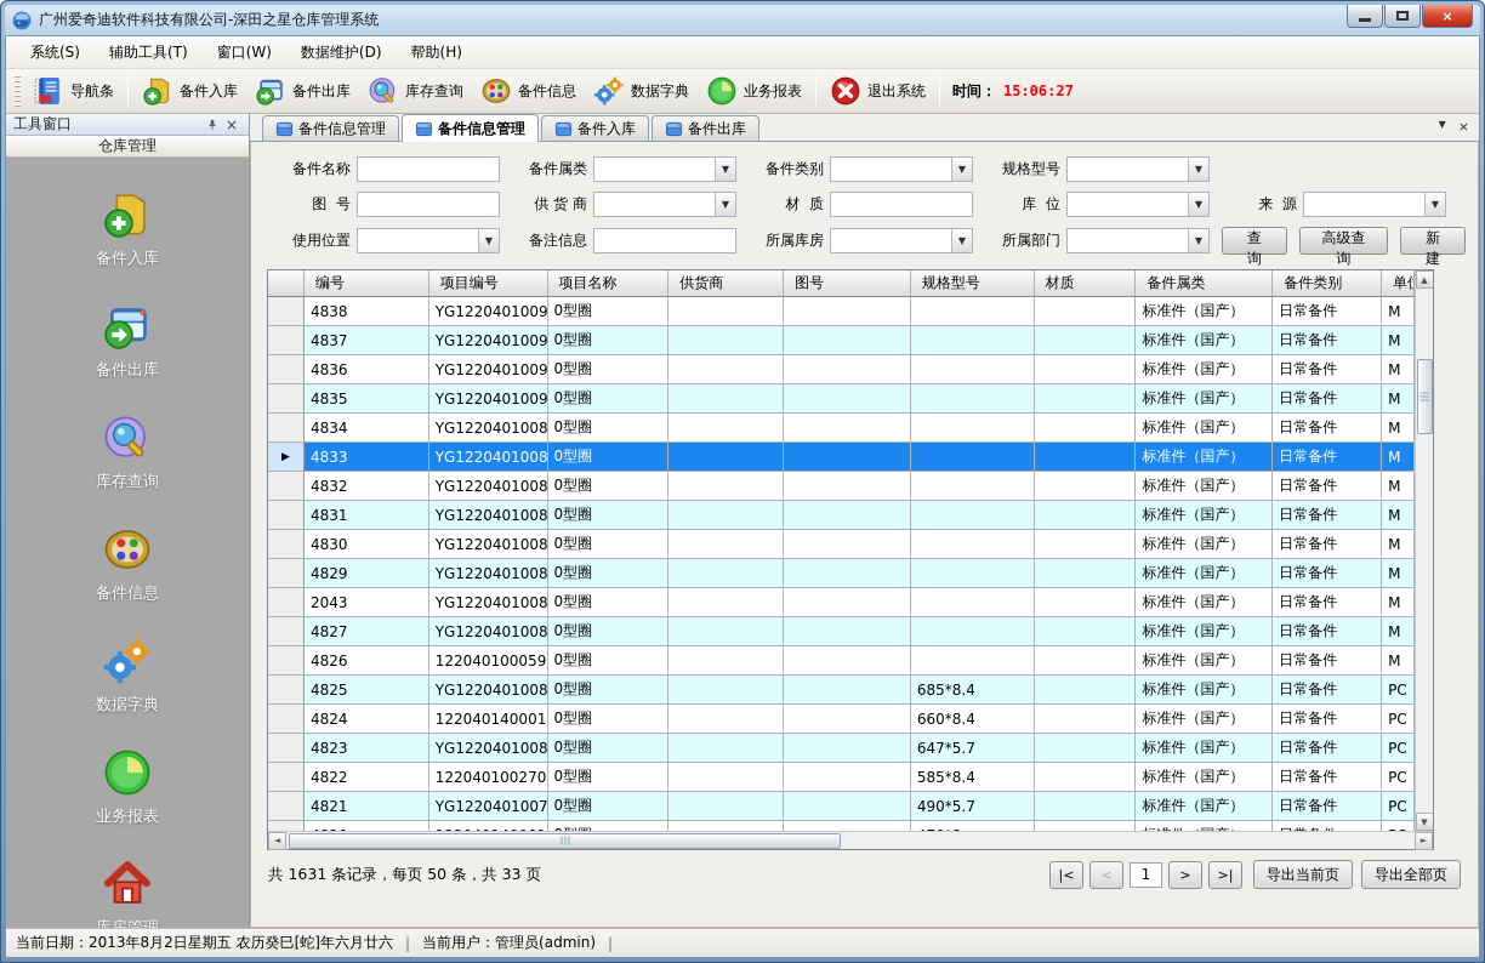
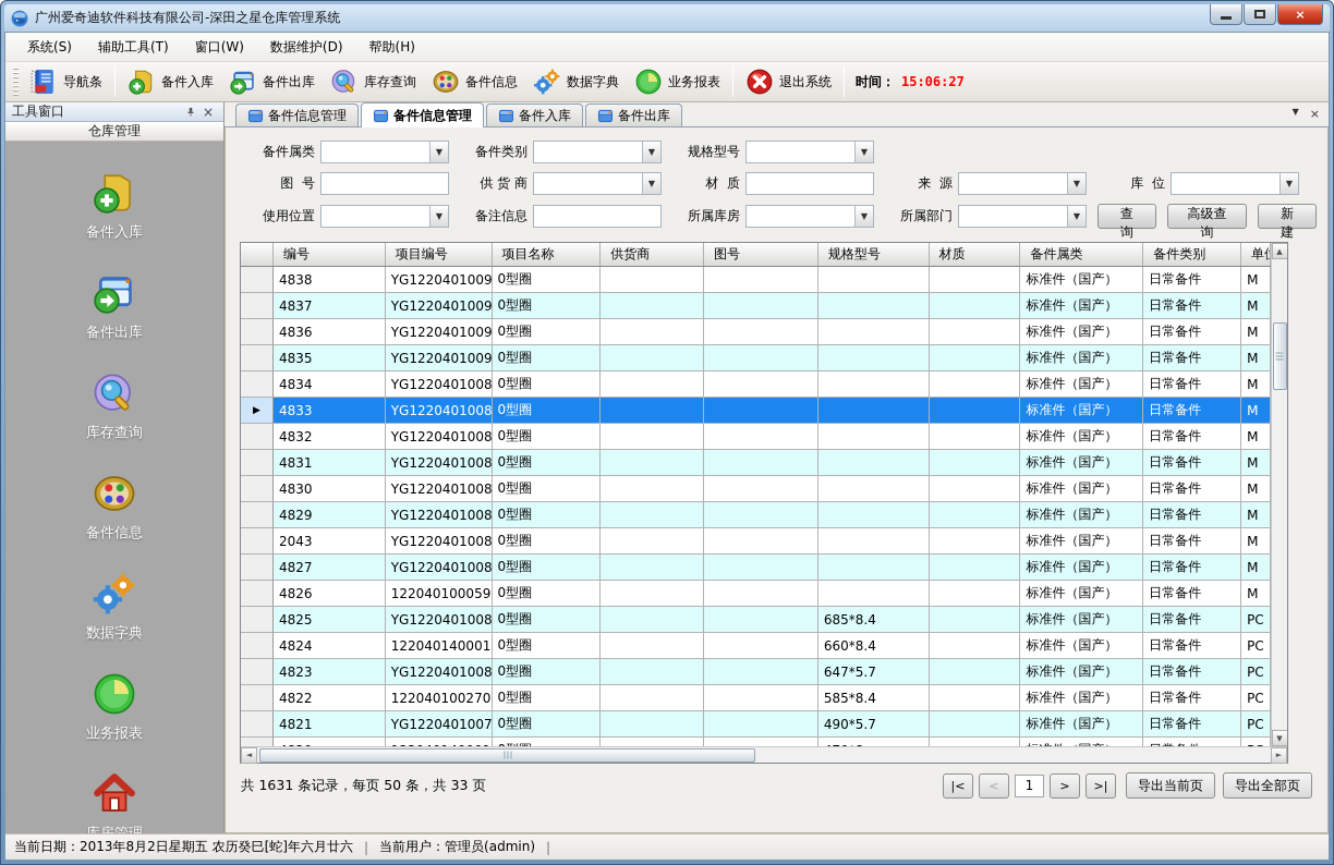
  广州爱奇迪软件科技有限公司-深田之星仓库管理系统
  ×
  系统(S)
  辅助工具(T)
  窗口(W)
  数据维护(D)
  帮助(H)
  导航条
  备件入库
  备件出库
  库存查询
  备件信息
  数据字典
  业务报表
  退出系统
  时间：
  15:06:27
  工具窗口
  ×
  仓库管理
  备件入库
  备件出库
  库存查询
  备件信息
  数据字典
  业务报表
  备件信息管理
  备件信息管理
  备件入库
  备件出库
  ▼
  ×
- 备件名称
  备件属类
  ▼
  备件类别
  ▼
  规格型号
  ▼
  图 号
  供 货 商
  ▼
  材 质
- 库 位
+ 来 源
  ▼
- 来 源
+ 库 位
  ▼
  使用位置
  ▼
  备注信息
  所属库房
  ▼
  所属部门
  ▼
  查询
  高级查询
  新建
  编号
  项目编号
  项目名称
  供货商
  图号
  规格型号
  材质
  备件属类
  备件类别
  4838
  YG1220401009
  0型圈
  标准件（国产）
  日常备件
  M
  4837
  YG1220401009
  0型圈
  标准件（国产）
  日常备件
  M
  4836
  YG1220401009
  0型圈
  标准件（国产）
  日常备件
  M
  4835
  YG1220401009
  0型圈
  标准件（国产）
  日常备件
  M
  4834
  YG1220401008
  0型圈
  标准件（国产）
  日常备件
  M
  ▶
  4833
  YG1220401008
  0型圈
  标准件（国产）
  日常备件
  M
  4832
  YG1220401008
  0型圈
  标准件（国产）
  日常备件
  M
  4831
  YG1220401008
  0型圈
  标准件（国产）
  日常备件
  M
  4830
  YG1220401008
  0型圈
  标准件（国产）
  日常备件
  M
  4829
  YG1220401008
  0型圈
  标准件（国产）
  日常备件
  M
  2043
  YG1220401008
  0型圈
  标准件（国产）
  日常备件
  M
  4827
  YG1220401008
  0型圈
  标准件（国产）
  日常备件
  M
  4826
  122040100059
  0型圈
  标准件（国产）
  日常备件
  M
  4825
  YG1220401008
  0型圈
  685*8.4
  标准件（国产）
  日常备件
  PC
  4824
  122040140001
  0型圈
  660*8.4
  标准件（国产）
  日常备件
  PC
  4823
  YG1220401008
  0型圈
  647*5.7
  标准件（国产）
  日常备件
  PC
  4822
  122040100270
  0型圈
  585*8.4
  标准件（国产）
  日常备件
  PC
  4821
  YG1220401007
  0型圈
  490*5.7
  标准件（国产）
  日常备件
  PC
  ▲
  ▼
  ◄
  ►
  共 1631 条记录，每页 50 条，共 33 页
  |<
  <
  1
  >
  >|
  导出当前页
  导出全部页
  当前日期：2013年8月2日星期五 农历癸巳[蛇]年六月廿六
  |
  当前用户：管理员(admin)
  |
